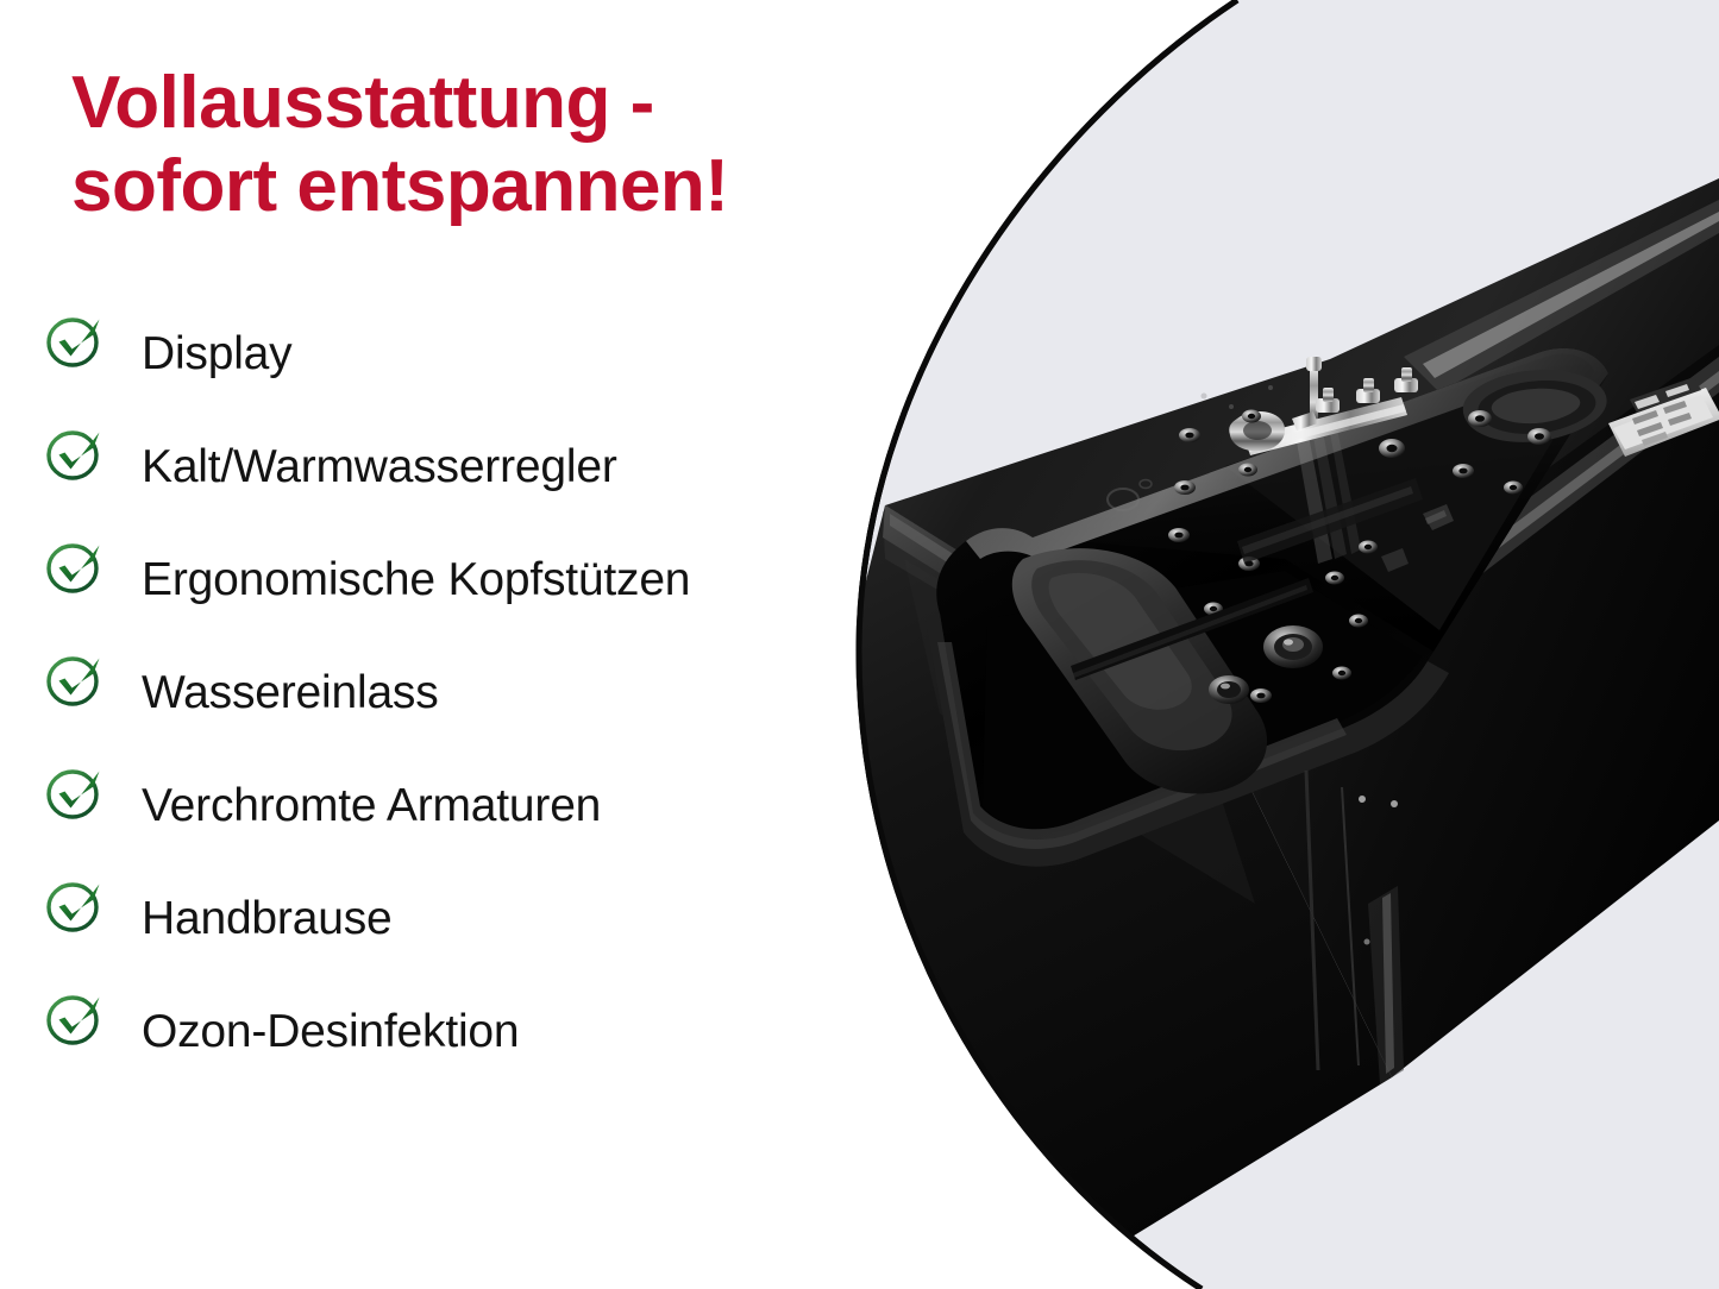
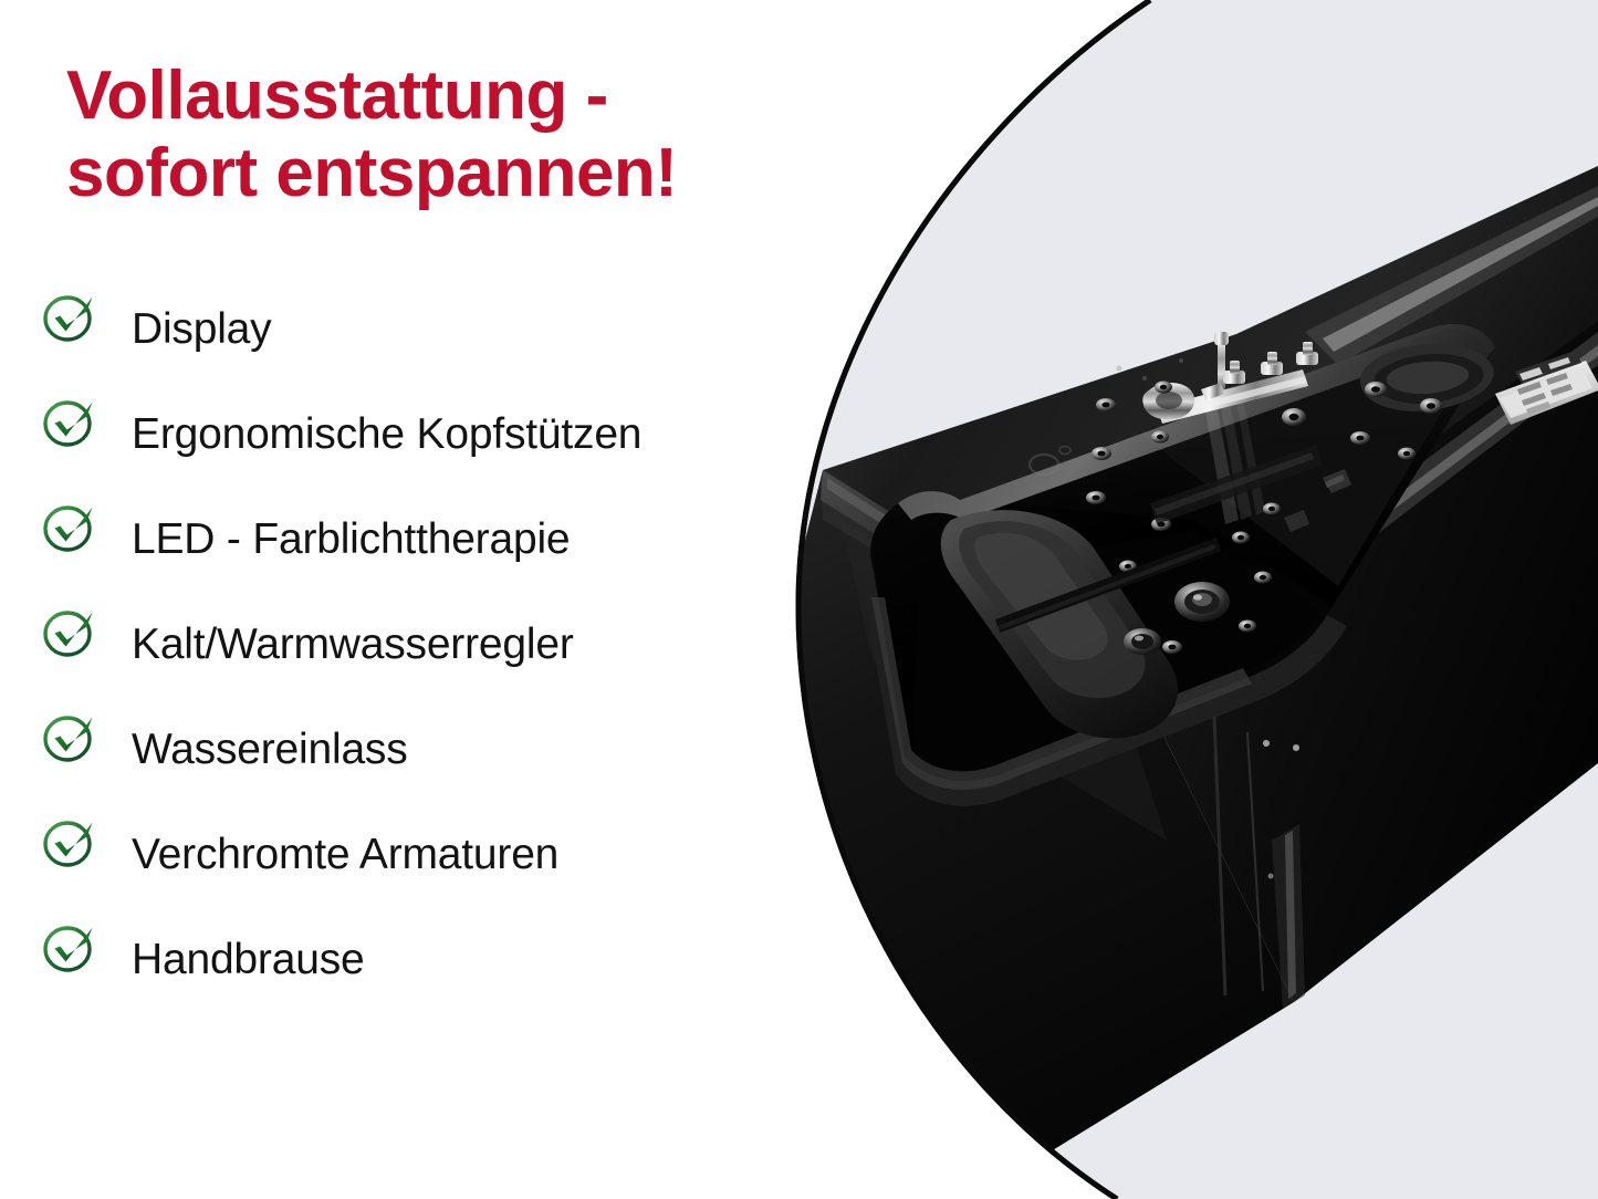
  Vollausstattung -
  sofort entspannen!
  Display
- Kalt/Warmwasserregler
+ Ergonomische Kopfstützen
+ LED - Farblichttherapie
- Ergonomische Kopfstützen
+ Kalt/Warmwasserregler
  Wassereinlass
  Verchromte Armaturen
  Handbrause
- Ozon-Desinfektion
